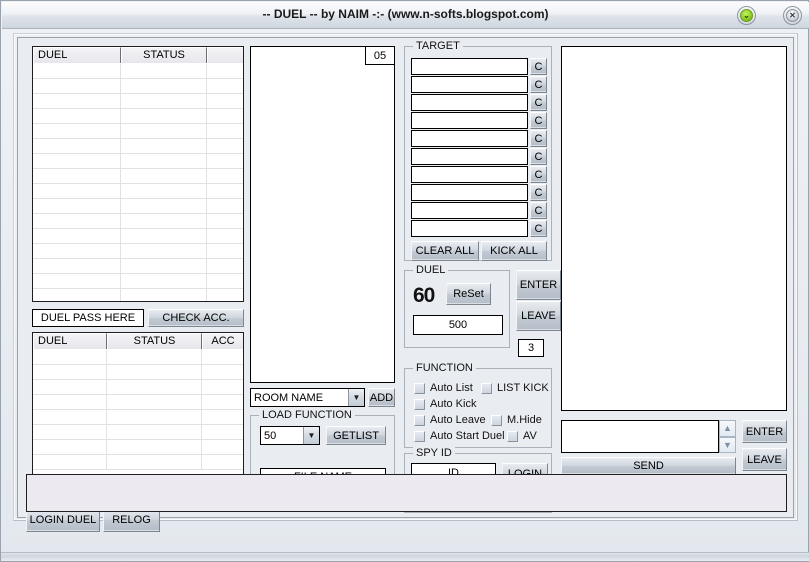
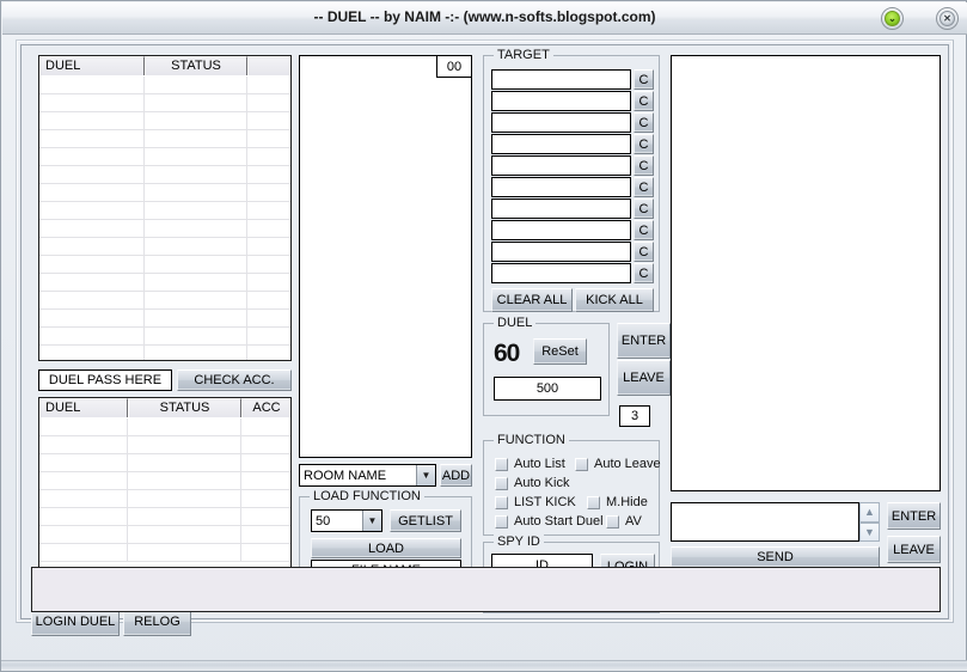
  -- DUEL -- by NAIM -:- (www.n-softs.blogspot.com)
  ⌄
  ✕
  DUEL
  STATUS
  DUEL PASS HERE
  CHECK ACC.
  DUEL
  STATUS
  ACC
  LOGIN DUEL
  RELOG
- 05
+ 00
  ROOM NAME
  ▼
  ADD
  LOAD FUNCTION
  50
  ▼
  GETLIST
+ LOAD
  TARGET
  C
  C
  C
  C
  C
  C
  C
  C
  C
  C
  CLEAR ALL
  KICK ALL
  DUEL
  60
  ReSet
  500
  ENTER
  LEAVE
  3
  FUNCTION
  Auto List
- LIST KICK
+ Auto Leave
  Auto Kick
- Auto Leave
+ LIST KICK
  M.Hide
  Auto Start Duel
  AV
  SPY ID
  ID
  ▲
  ▼
  SEND
  ENTER
  LEAVE
